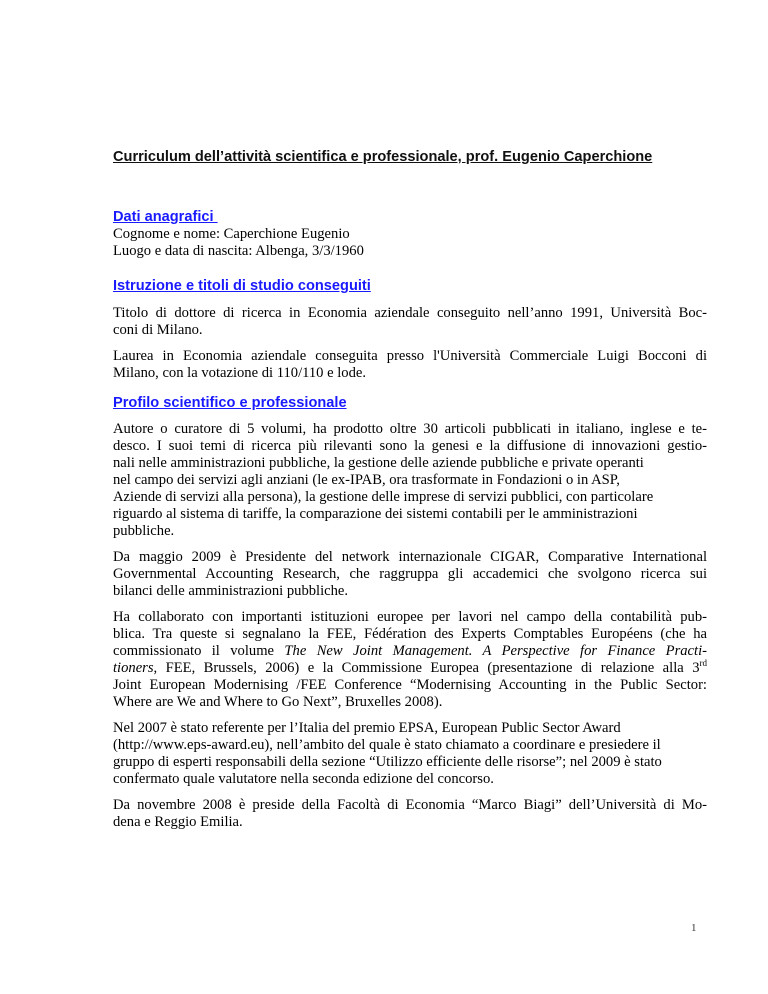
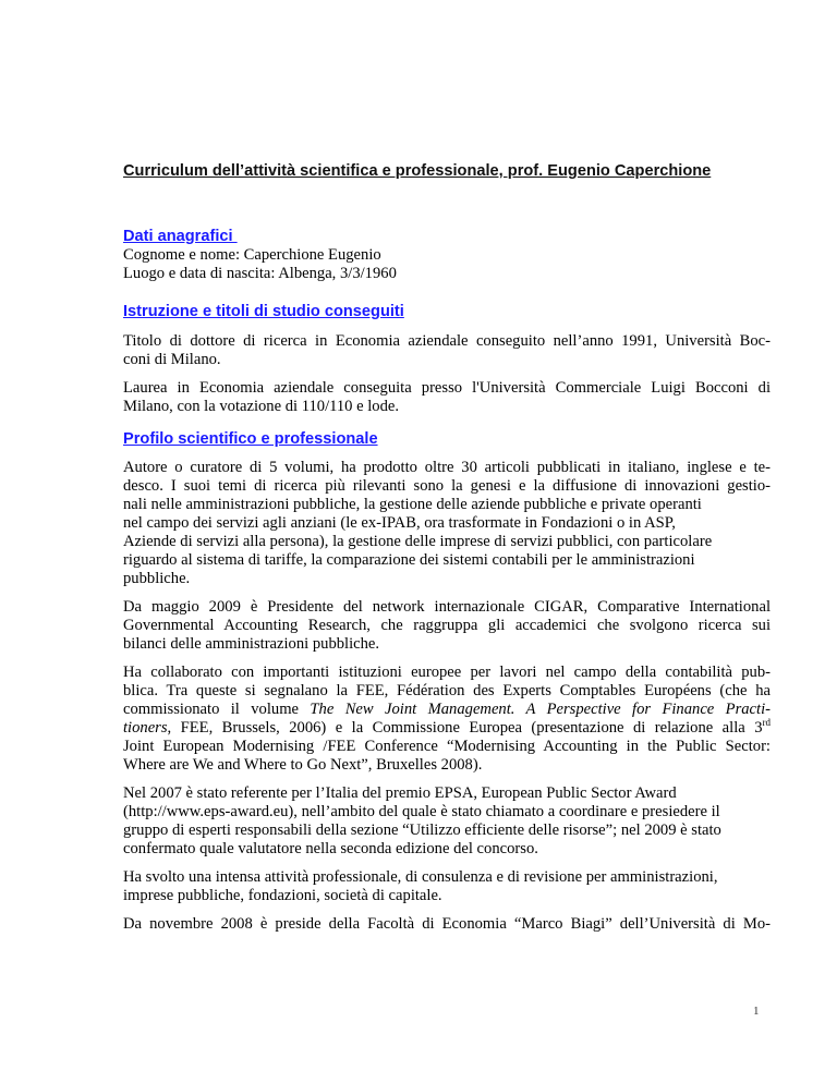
  Curriculum dell’attività scientifica e professionale, prof. Eugenio Caperchione
  Dati anagrafici
  Cognome e nome: Caperchione Eugenio
  Luogo e data di nascita: Albenga, 3/3/1960
  Istruzione e titoli di studio conseguiti
  Titolo di dottore di ricerca in Economia aziendale conseguito nell’anno 1991, Università Boc-
  coni di Milano.
  Laurea in Economia aziendale conseguita presso l'Università Commerciale Luigi Bocconi di
  Milano, con la votazione di 110/110 e lode.
  Profilo scientifico e professionale
  Autore o curatore di 5 volumi, ha prodotto oltre 30 articoli pubblicati in italiano, inglese e te-
  desco. I suoi temi di ricerca più rilevanti sono la genesi e la diffusione di innovazioni gestio-
  nali nelle amministrazioni pubbliche, la gestione delle aziende pubbliche e private operanti
  nel campo dei servizi agli anziani (le ex-IPAB, ora trasformate in Fondazioni o in ASP,
  Aziende di servizi alla persona), la gestione delle imprese di servizi pubblici, con particolare
  riguardo al sistema di tariffe, la comparazione dei sistemi contabili per le amministrazioni
  pubbliche.
  Da maggio 2009 è Presidente del network internazionale CIGAR, Comparative International
  Governmental Accounting Research, che raggruppa gli accademici che svolgono ricerca sui
  bilanci delle amministrazioni pubbliche.
  Ha collaborato con importanti istituzioni europee per lavori nel campo della contabilità pub-
  blica. Tra queste si segnalano la FEE, Fédération des Experts Comptables Européens (che ha
  commissionato il volume The New Joint Management. A Perspective for Finance Practi-
  tioners, FEE, Brussels, 2006) e la Commissione Europea (presentazione di relazione alla 3rd
  Joint European Modernising /FEE Conference “Modernising Accounting in the Public Sector:
  Where are We and Where to Go Next”, Bruxelles 2008).
  Nel 2007 è stato referente per l’Italia del premio EPSA, European Public Sector Award
  (http://www.eps-award.eu), nell’ambito del quale è stato chiamato a coordinare e presiedere il
  gruppo di esperti responsabili della sezione “Utilizzo efficiente delle risorse”; nel 2009 è stato
  confermato quale valutatore nella seconda edizione del concorso.
+ Ha svolto una intensa attività professionale, di consulenza e di revisione per amministrazioni,
+ imprese pubbliche, fondazioni, società di capitale.
  Da novembre 2008 è preside della Facoltà di Economia “Marco Biagi” dell’Università di Mo-
- dena e Reggio Emilia.
  1
